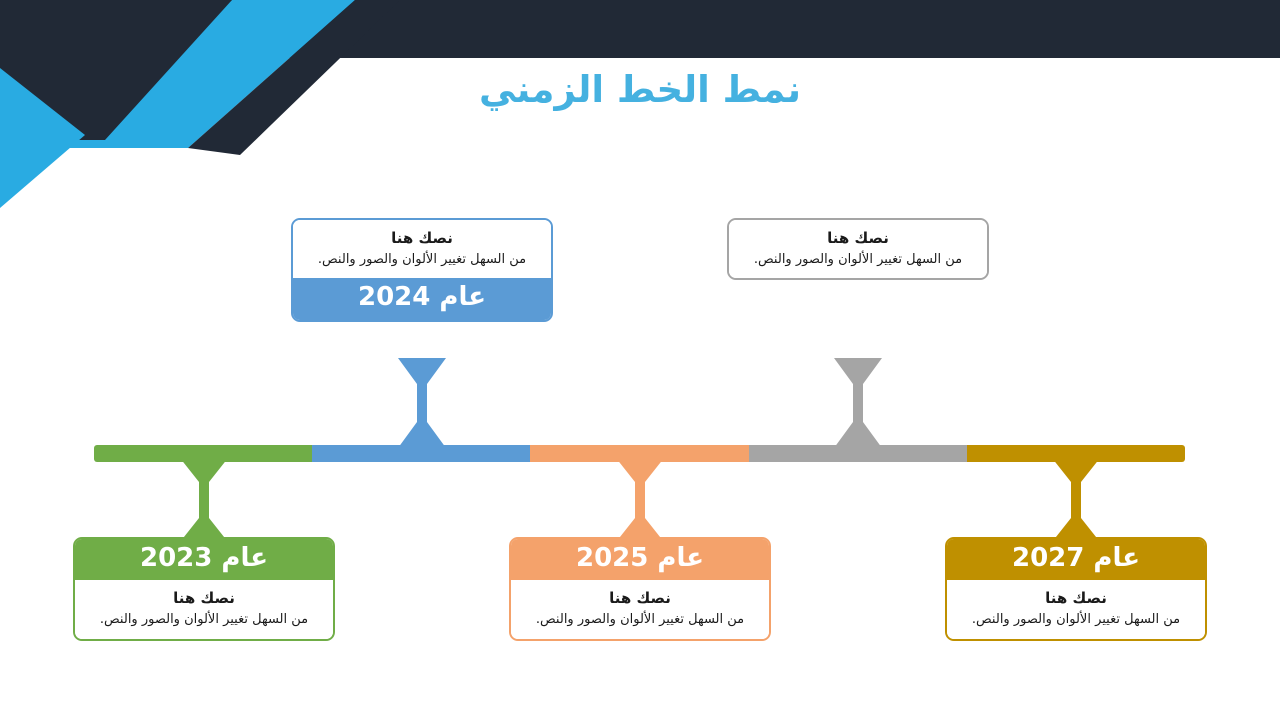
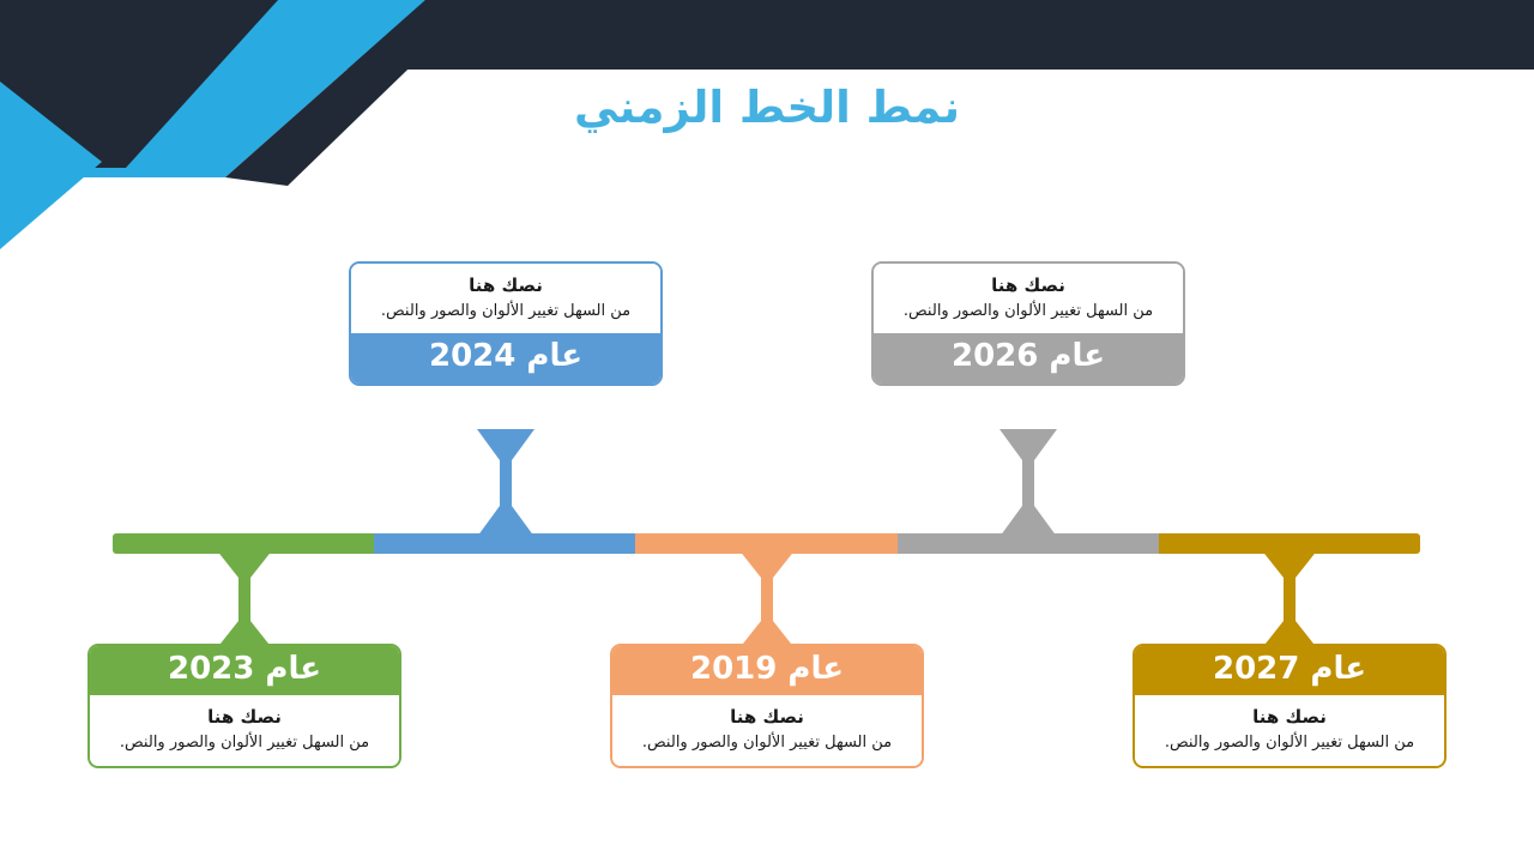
  نمط الخط الزمني
  نصك هنا
  من السهل تغيير الألوان والصور والنص.
  عام 2024
  نصك هنا
  من السهل تغيير الألوان والصور والنص.
+ عام 2026
  عام 2023
  نصك هنا
  من السهل تغيير الألوان والصور والنص.
- عام 2025
+ عام 2019
  نصك هنا
  من السهل تغيير الألوان والصور والنص.
  عام 2027
  نصك هنا
  من السهل تغيير الألوان والصور والنص.
